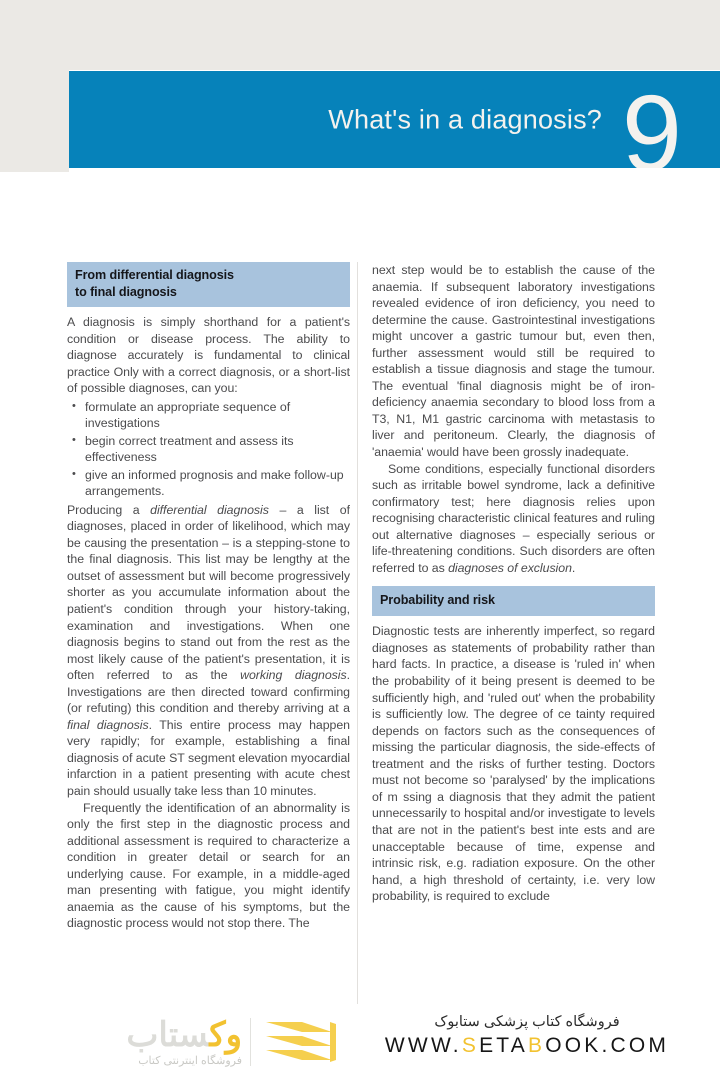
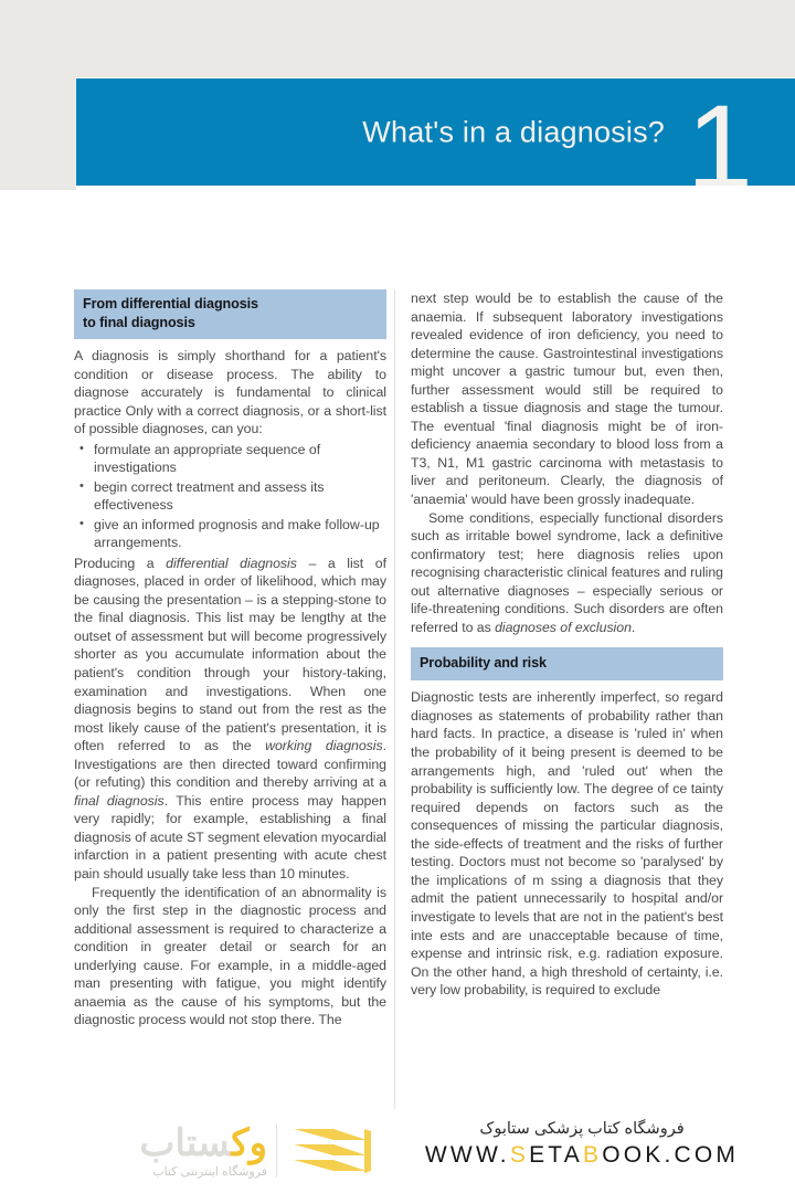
  What's in a diagnosis?
- 9
+ 1
  From differential diagnosis
  to final diagnosis
  A diagnosis is simply shorthand for a patient's condition or disease process. The ability to diagnose accurately is fundamental to clinical practice Only with a correct diagnosis, or a short-list of possible diagnoses, can you:
  formulate an appropriate sequence of investigations
  begin correct treatment and assess its effectiveness
  give an informed prognosis and make follow-up arrangements.
  Producing a differential diagnosis – a list of diagnoses, placed in order of likelihood, which may be causing the presentation – is a stepping-stone to the final diagnosis. This list may be lengthy at the outset of assessment but will become progressively shorter as you accumulate information about the patient's condition through your history-taking, examination and investigations. When one diagnosis begins to stand out from the rest as the most likely cause of the patient's presentation, it is often referred to as the working diagnosis. Investigations are then directed toward confirming (or refuting) this condition and thereby arriving at a final diagnosis. This entire process may happen very rapidly; for example, establishing a final diagnosis of acute ST segment elevation myocardial infarction in a patient presenting with acute chest pain should usually take less than 10 minutes.
  Frequently the identification of an abnormality is only the first step in the diagnostic process and additional assessment is required to characterize a condition in greater detail or search for an underlying cause. For example, in a middle-aged man presenting with fatigue, you might identify anaemia as the cause of his symptoms, but the diagnostic process would not stop there. The
  next step would be to establish the cause of the anaemia. If subsequent laboratory investigations revealed evidence of iron deficiency, you need to determine the cause. Gastrointestinal investigations might uncover a gastric tumour but, even then, further assessment would still be required to establish a tissue diagnosis and stage the tumour. The eventual 'final diagnosis might be of iron-deficiency anaemia secondary to blood loss from a T3, N1, M1 gastric carcinoma with metastasis to liver and peritoneum. Clearly, the diagnosis of 'anaemia' would have been grossly inadequate.
  Some conditions, especially functional disorders such as irritable bowel syndrome, lack a definitive confirmatory test; here diagnosis relies upon recognising characteristic clinical features and ruling out alternative diagnoses – especially serious or life-threatening conditions. Such disorders are often referred to as diagnoses of exclusion.
  Probability and risk
- Diagnostic tests are inherently imperfect, so regard diagnoses as statements of probability rather than hard facts. In practice, a disease is 'ruled in' when the probability of it being present is deemed to be sufficiently high, and 'ruled out' when the probability is sufficiently low. The degree of ce tainty required depends on factors such as the consequences of missing the particular diagnosis, the side-effects of treatment and the risks of further testing. Doctors must not become so 'paralysed' by the implications of m ssing a diagnosis that they admit the patient unnecessarily to hospital and/or investigate to levels that are not in the patient's best inte ests and are unacceptable because of time, expense and intrinsic risk, e.g. radiation exposure. On the other hand, a high threshold of certainty, i.e. very low probability, is required to exclude
+ Diagnostic tests are inherently imperfect, so regard diagnoses as statements of probability rather than hard facts. In practice, a disease is 'ruled in' when the probability of it being present is deemed to be arrangements high, and 'ruled out' when the probability is sufficiently low. The degree of ce tainty required depends on factors such as the consequences of missing the particular diagnosis, the side-effects of treatment and the risks of further testing. Doctors must not become so 'paralysed' by the implications of m ssing a diagnosis that they admit the patient unnecessarily to hospital and/or investigate to levels that are not in the patient's best inte ests and are unacceptable because of time, expense and intrinsic risk, e.g. radiation exposure. On the other hand, a high threshold of certainty, i.e. very low probability, is required to exclude
  وکستاب
  فروشگاه اینترنتی کتاب
  فروشگاه کتاب پزشکی ستابوک
  WWW.SETABOOK.COM
